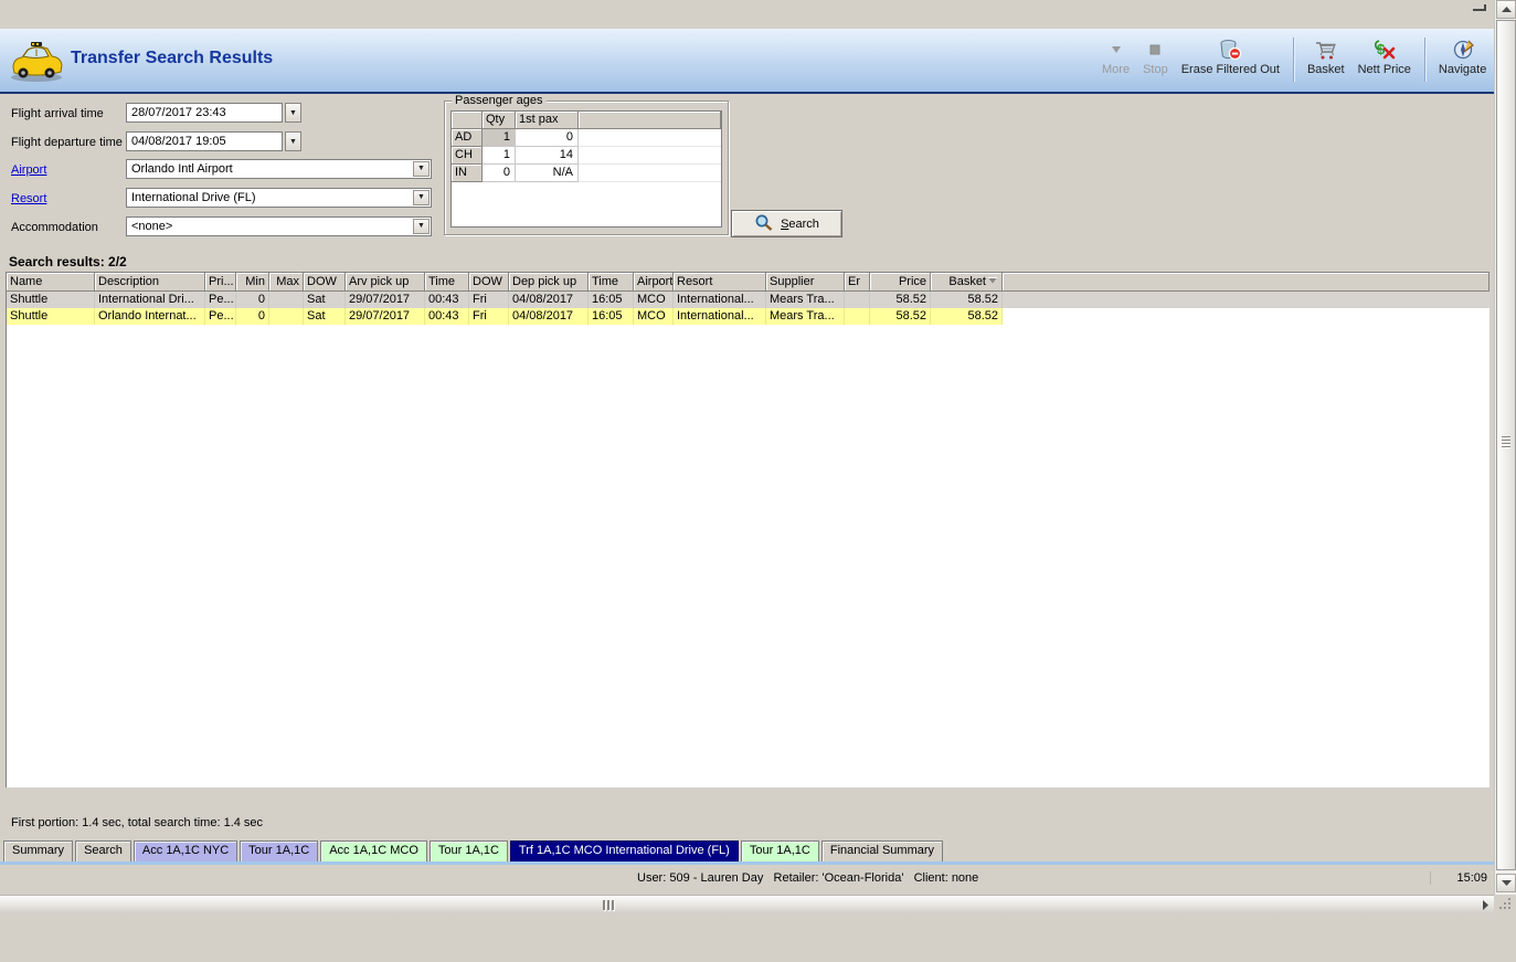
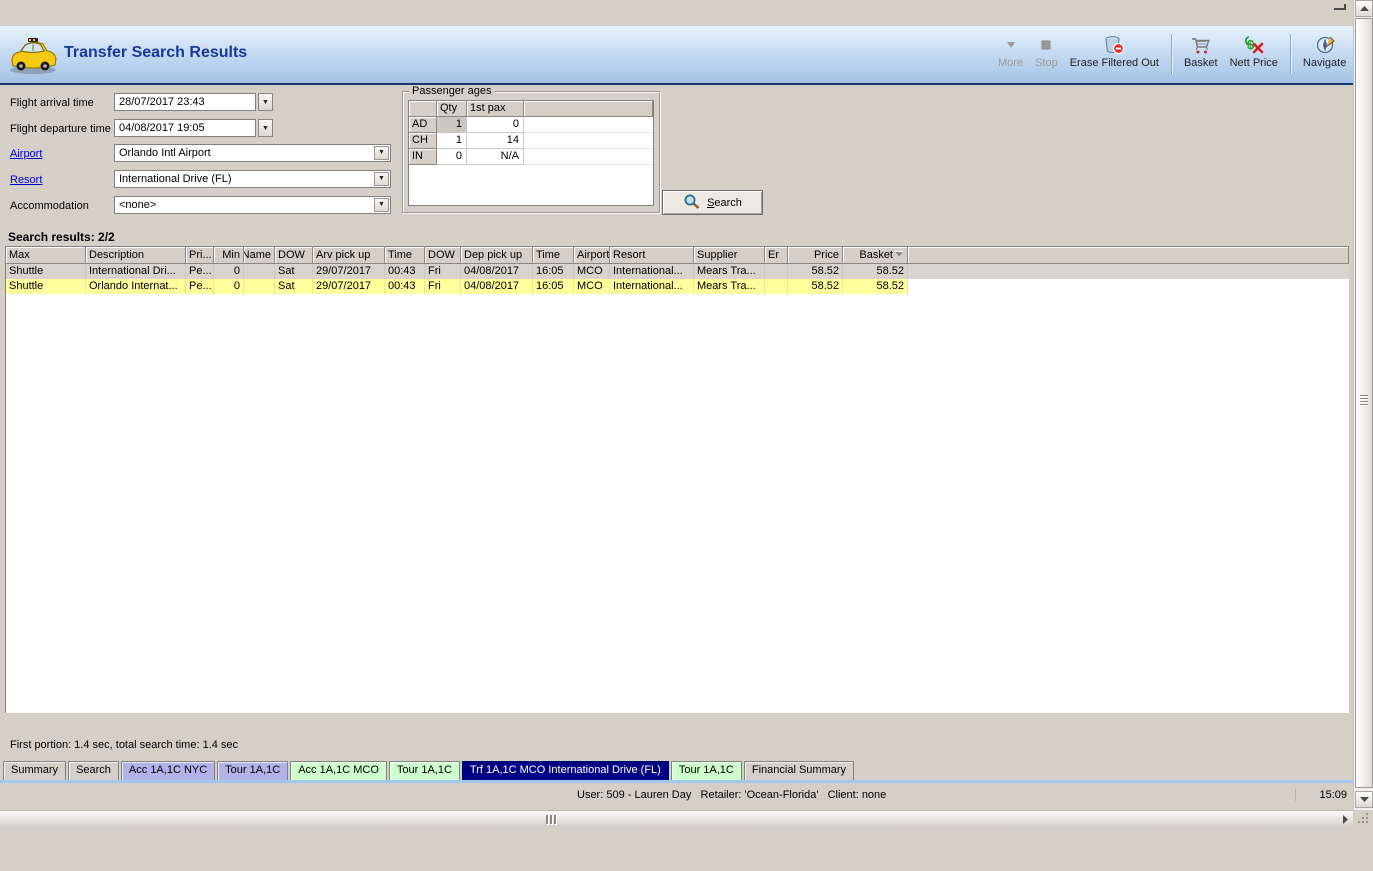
  Transfer Search Results
  More
  Stop
  Erase Filtered Out
  Basket
  $
  Nett Price
  Navigate
  Flight arrival time
  Flight departure time
  Airport
  Resort
  Accommodation
  28/07/2017 23:43
  04/08/2017 19:05
  Orlando Intl Airport
  International Drive (FL)
  <none>
  Passenger ages
  Qty
  1st pax
  AD
  1
  0
  CH
  1
  14
  IN
  0
  N/A
  Search
  Search results: 2/2
- Name
+ Max
  Description
  Pri...
  Min
- Max
+ Name
  DOW
  Arv pick up
  Time
  DOW
  Dep pick up
  Time
  Airport
  Resort
  Supplier
  Er
  Price
  Basket
  Shuttle
  International Dri...
  Pe...
  0
  Sat
  29/07/2017
  00:43
  Fri
  04/08/2017
  16:05
  MCO
  International...
  Mears Tra...
  58.52
  58.52
  Shuttle
  Orlando Internat...
  Pe...
  0
  Sat
  29/07/2017
  00:43
  Fri
  04/08/2017
  16:05
  MCO
  International...
  Mears Tra...
  58.52
  58.52
  First portion: 1.4 sec, total search time: 1.4 sec
  Summary
  Search
  Acc 1A,1C NYC
  Tour 1A,1C
  Acc 1A,1C MCO
  Tour 1A,1C
  Trf 1A,1C MCO International Drive (FL)
  Tour 1A,1C
  Financial Summary
  User: 509 - Lauren Day Retailer: 'Ocean-Florida' Client: none
  15:09
